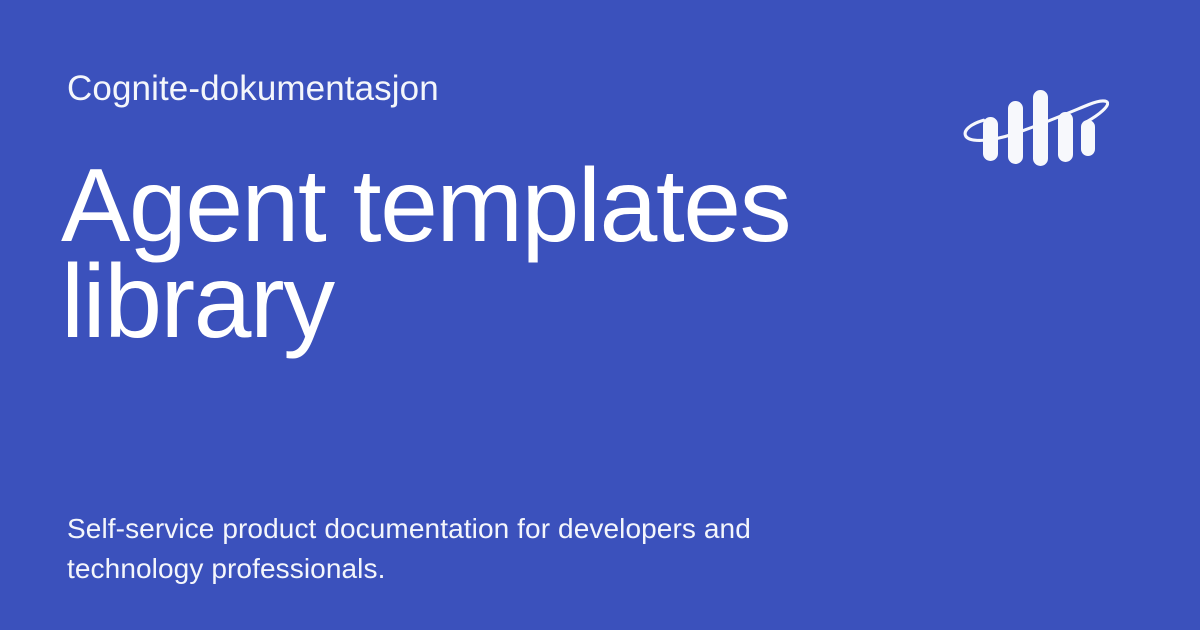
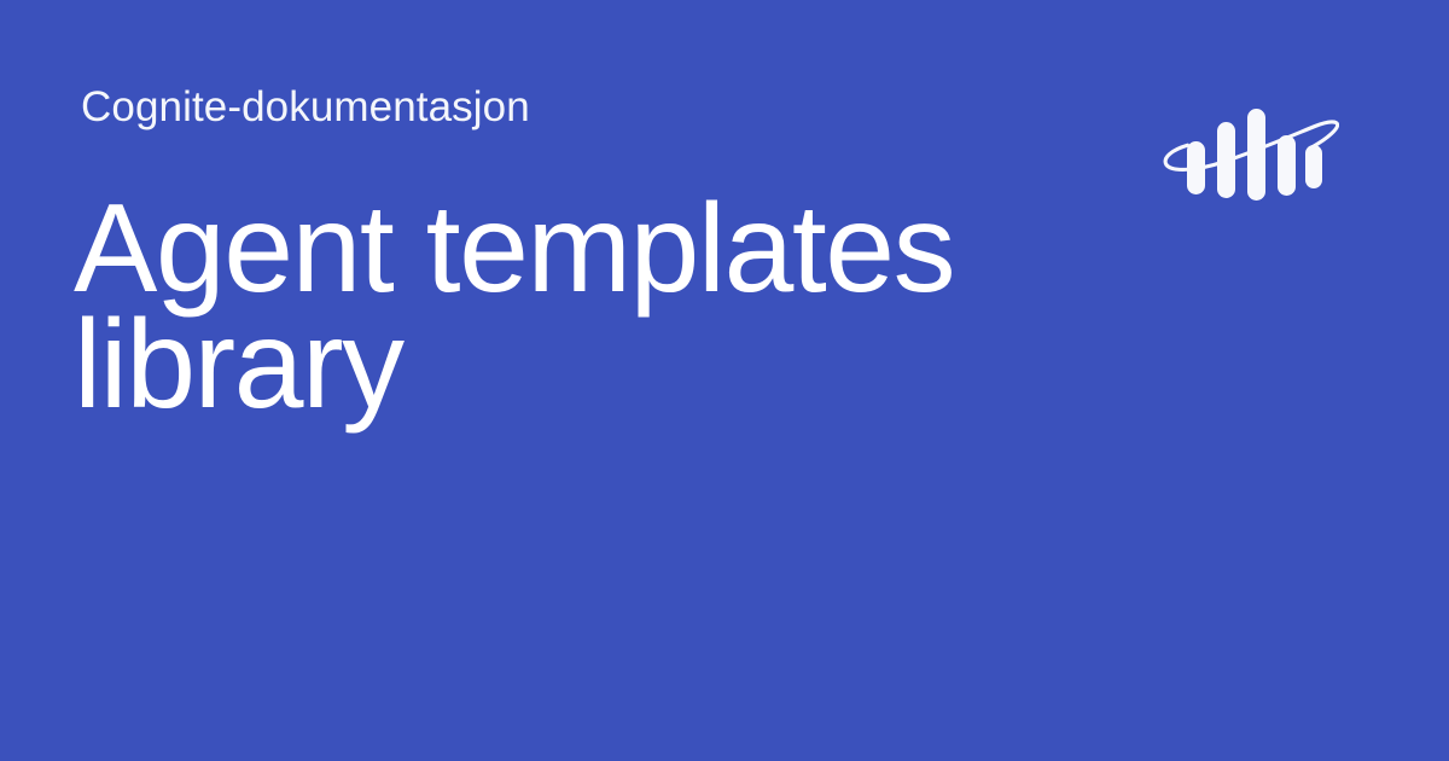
  Cognite-dokumentasjon
  Agent templates library
- Self-service product documentation for developers and
- technology professionals.
